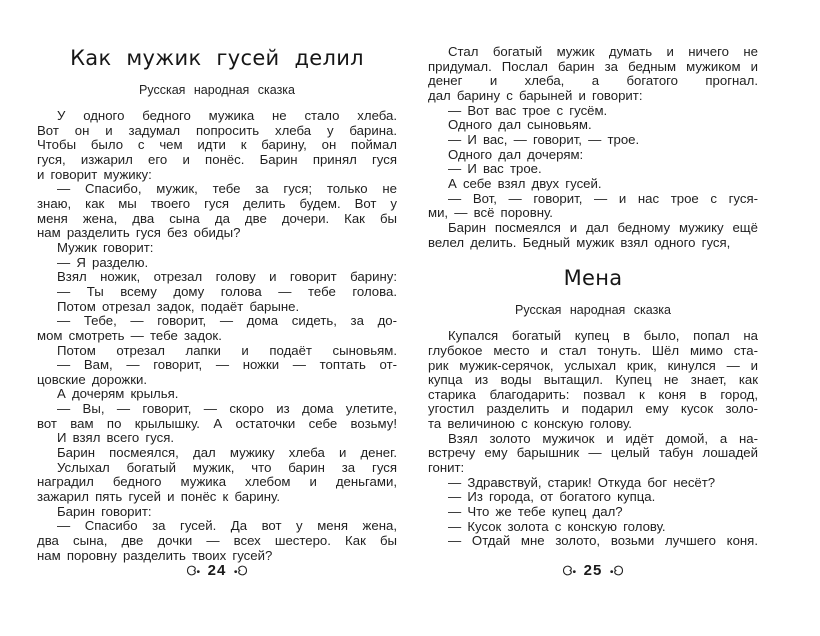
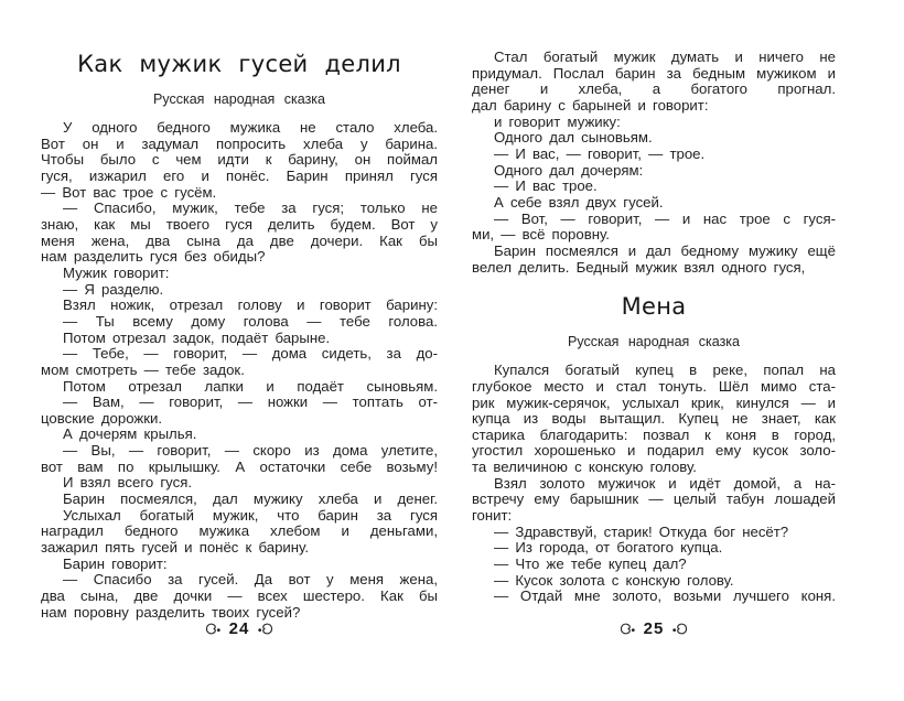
  Как мужик гусей делил
  Русская народная сказка
  У одного бедного мужика не стало хлеба.
  Вот он и задумал попросить хлеба у барина.
  Чтобы было с чем идти к барину, он поймал
  гуся, изжарил его и понёс. Барин принял гуся
- и говорит мужику:
+ — Вот вас трое с гусём.
  — Спасибо, мужик, тебе за гуся; только не
  знаю, как мы твоего гуся делить будем. Вот у
  меня жена, два сына да две дочери. Как бы
  нам разделить гуся без обиды?
  Мужик говорит:
  — Я разделю.
  Взял ножик, отрезал голову и говорит барину:
  — Ты всему дому голова — тебе голова.
  Потом отрезал задок, подаёт барыне.
  — Тебе, — говорит, — дома сидеть, за до-
  мом смотреть — тебе задок.
  Потом отрезал лапки и подаёт сыновьям.
  — Вам, — говорит, — ножки — топтать от-
  цовские дорожки.
  А дочерям крылья.
  — Вы, — говорит, — скоро из дома улетите,
  вот вам по крылышку. А остаточки себе возьму!
  И взял всего гуся.
  Барин посмеялся, дал мужику хлеба и денег.
  Услыхал богатый мужик, что барин за гуся
  наградил бедного мужика хлебом и деньгами,
  зажарил пять гусей и понёс к барину.
  Барин говорит:
  — Спасибо за гусей. Да вот у меня жена,
  два сына, две дочки — всех шестеро. Как бы
  нам поровну разделить твоих гусей?
  Стал богатый мужик думать и ничего не
  придумал. Послал барин за бедным мужиком и
  денег и хлеба, а богатого прогнал.
  дал барину с барыней и говорит:
- — Вот вас трое с гусём.
+ и говорит мужику:
  Одного дал сыновьям.
  — И вас, — говорит, — трое.
  Одного дал дочерям:
  — И вас трое.
  А себе взял двух гусей.
  — Вот, — говорит, — и нас трое с гуся-
  ми, — всё поровну.
  Барин посмеялся и дал бедному мужику ещё
  велел делить. Бедный мужик взял одного гуся,
  Мена
  Русская народная сказка
- Купался богатый купец в было, попал на
+ Купался богатый купец в реке, попал на
  глубокое место и стал тонуть. Шёл мимо ста-
  рик мужик-серячок, услыхал крик, кинулся — и
  купца из воды вытащил. Купец не знает, как
  старика благодарить: позвал к коня в город,
- угостил разделить и подарил ему кусок золо-
+ угостил хорошенько и подарил ему кусок золо-
  та величиною с конскую голову.
  Взял золото мужичок и идёт домой, а на-
  встречу ему барышник — целый табун лошадей
  гонит:
  — Здравствуй, старик! Откуда бог несёт?
  — Из города, от богатого купца.
  — Что же тебе купец дал?
  — Кусок золота с конскую голову.
  — Отдай мне золото, возьми лучшего коня.
  24
  25
